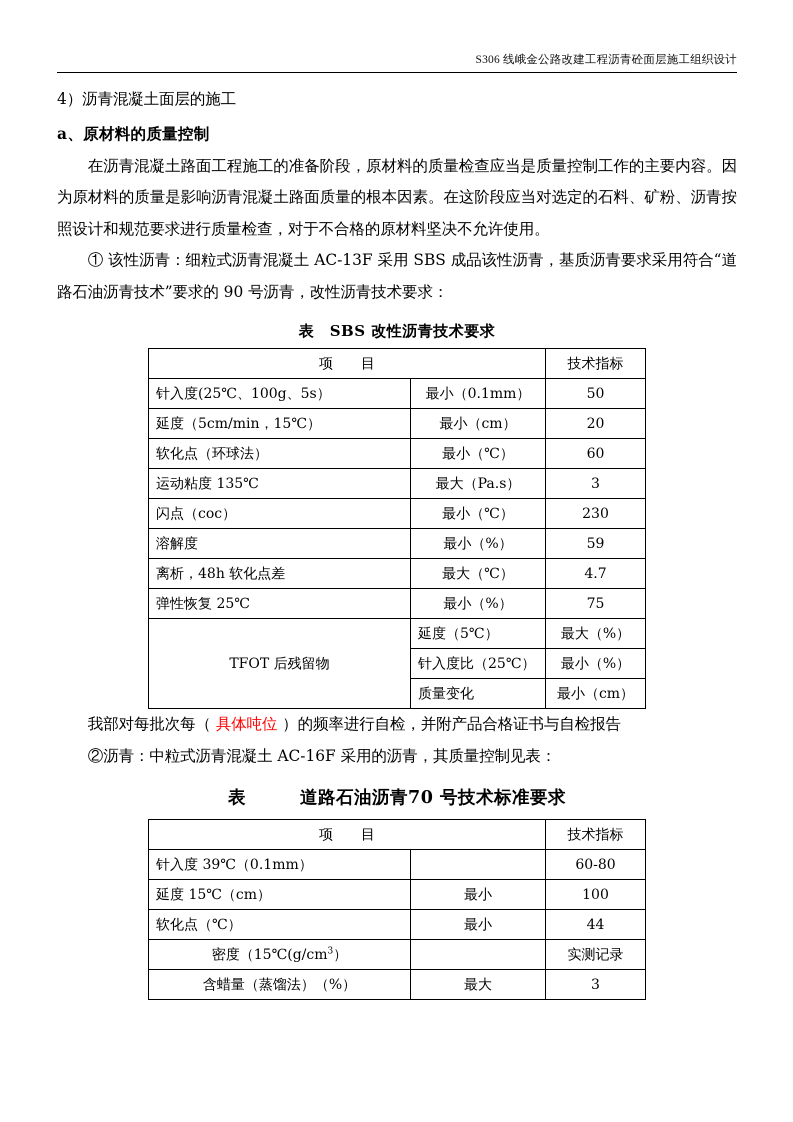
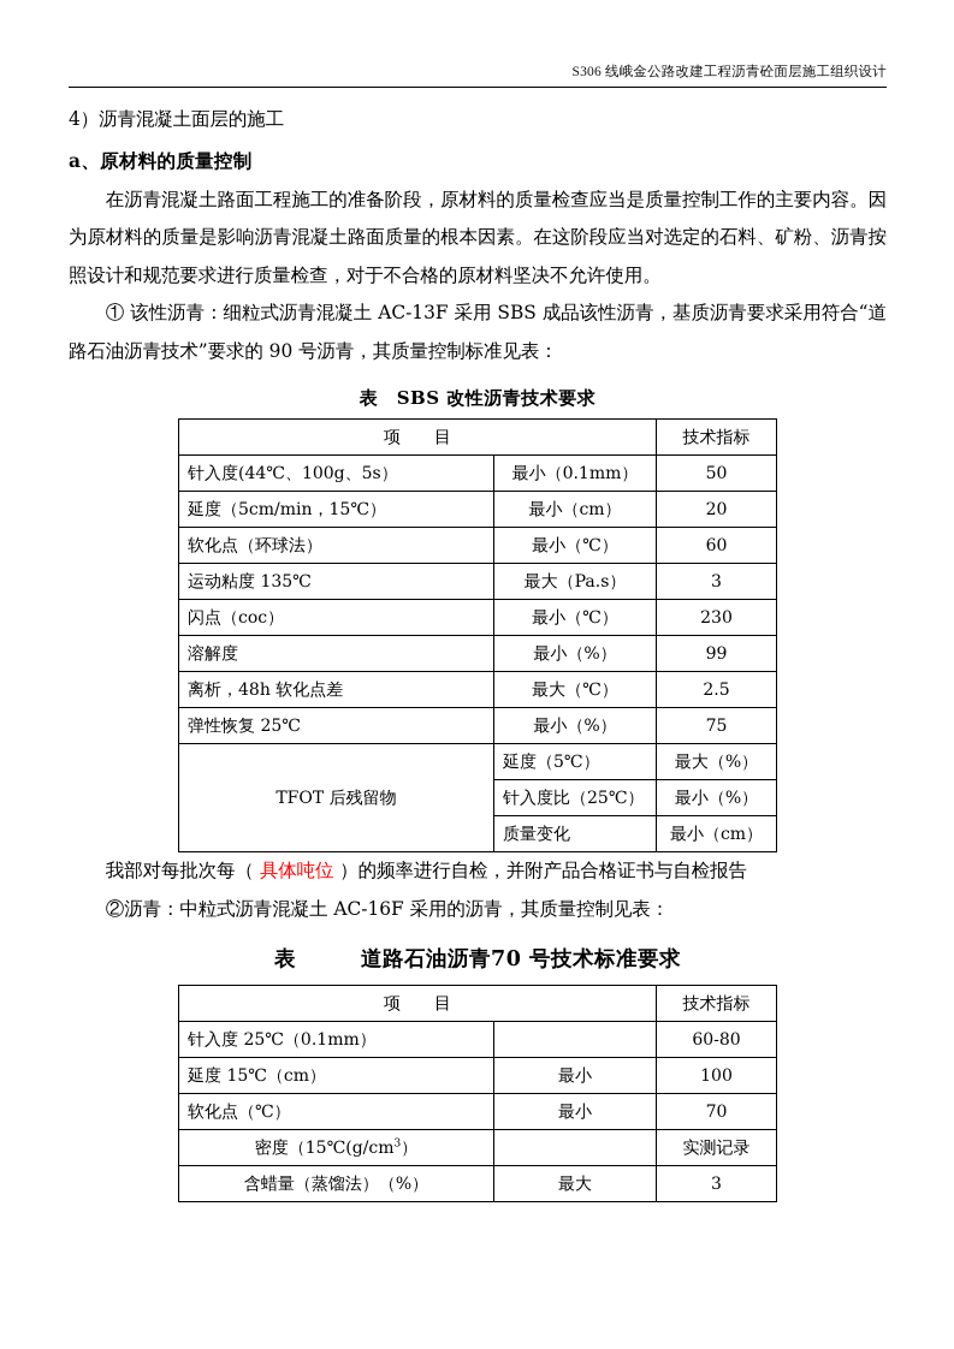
  S306 线峨金公路改建工程沥青砼面层施工组织设计
  4）沥青混凝土面层的施工
  a、原材料的质量控制
  在沥青混凝土路面工程施工的准备阶段，原材料的质量检查应当是质量控制工作的主要内容。因为原材料的质量是影响沥青混凝土路面质量的根本因素。在这阶段应当对选定的石料、矿粉、沥青按照设计和规范要求进行质量检查，对于不合格的原材料坚决不允许使用。
- ① 该性沥青：细粒式沥青混凝土 AC-13F 采用 SBS 成品该性沥青，基质沥青要求采用符合“道路石油沥青技术”要求的 90 号沥青，改性沥青技术要求：
+ ① 该性沥青：细粒式沥青混凝土 AC-13F 采用 SBS 成品该性沥青，基质沥青要求采用符合“道路石油沥青技术”要求的 90 号沥青，其质量控制标准见表：
  表 SBS 改性沥青技术要求
  项 目	技术指标
- 针入度(25℃、100g、5s）	最小（0.1mm）	50
+ 针入度(44℃、100g、5s）	最小（0.1mm）	50
  延度（5cm/min，15℃）	最小（cm）	20
  软化点（环球法）	最小（℃）	60
  运动粘度 135℃	最大（Pa.s）	3
  闪点（coc）	最小（℃）	230
- 溶解度	最小（%）	59
+ 溶解度	最小（%）	99
- 离析，48h 软化点差	最大（℃）	4.7
+ 离析，48h 软化点差	最大（℃）	2.5
  弹性恢复 25℃	最小（%）	75
  TFOT 后残留物	延度（5℃）	最大（%）
  针入度比（25℃）	最小（%）
  质量变化	最小（cm）
  我部对每批次每（ 具体吨位 ）的频率进行自检，并附产品合格证书与自检报告
  ②沥青：中粒式沥青混凝土 AC-16F 采用的沥青，其质量控制见表：
  表 道路石油沥青70 号技术标准要求
  项 目	技术指标
- 针入度 39℃（0.1mm）		60-80
+ 针入度 25℃（0.1mm）		60-80
  延度 15℃（cm）	最小	100
- 软化点（℃）	最小	44
+ 软化点（℃）	最小	70
  密度（15℃(g/cm3）		实测记录
  含蜡量（蒸馏法）（%）	最大	3
